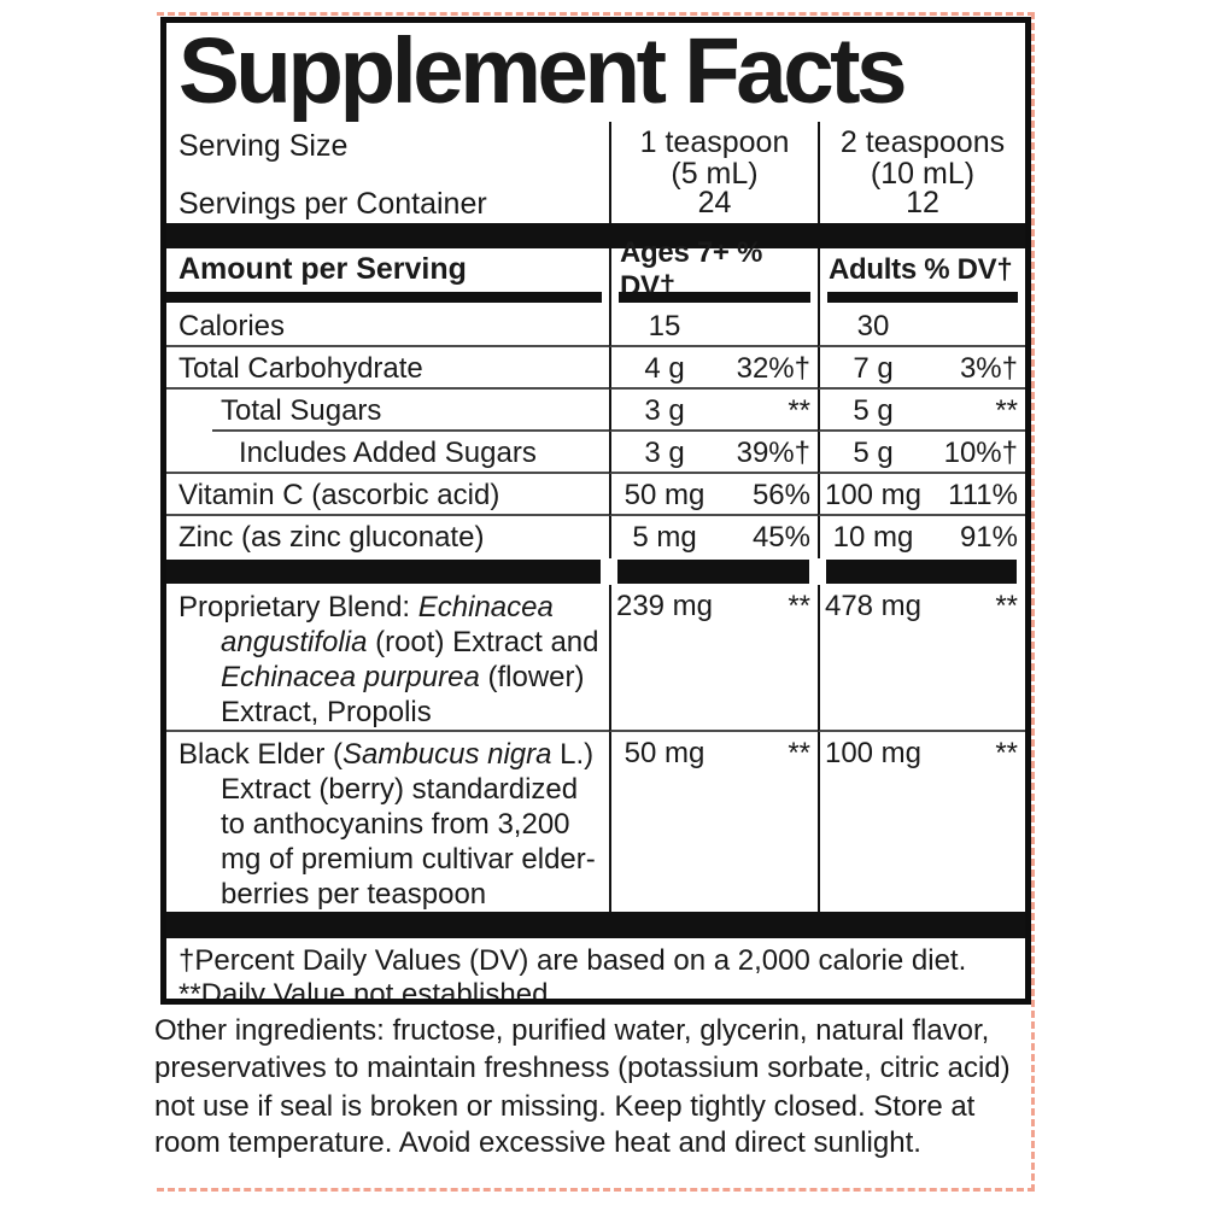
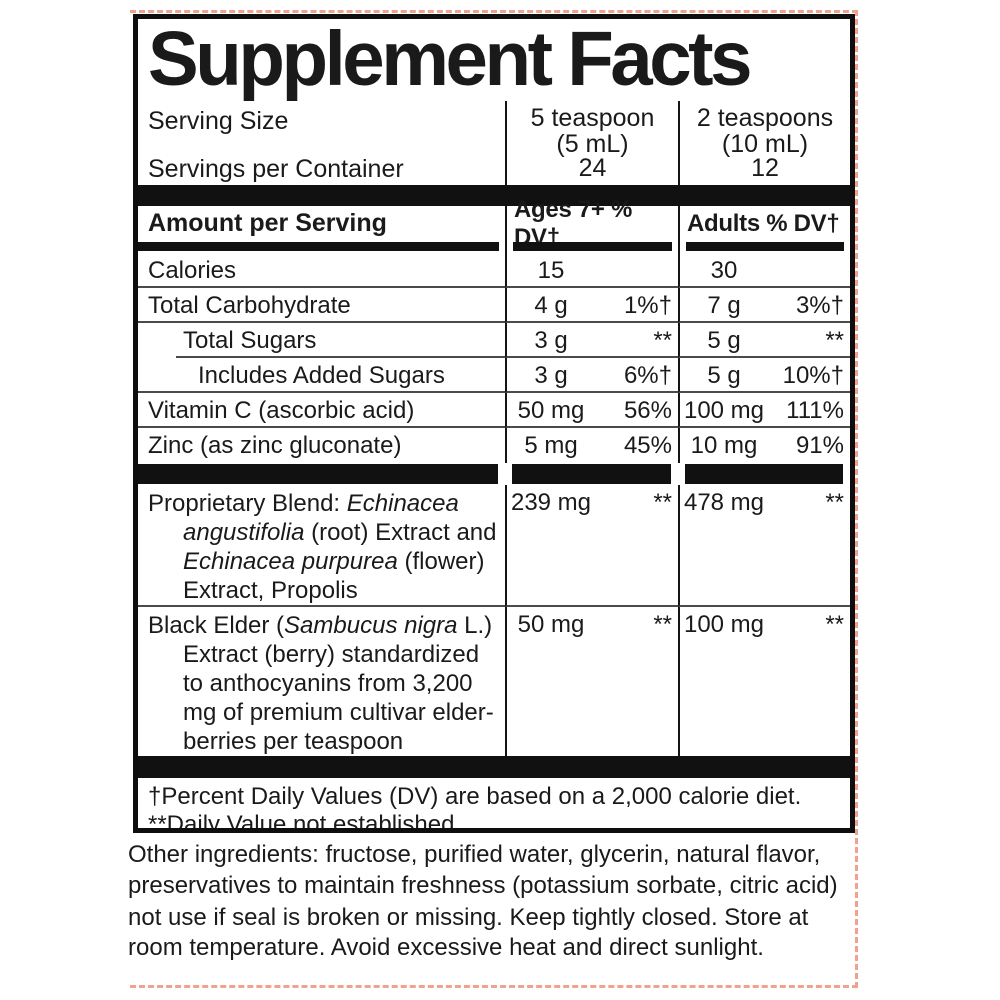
  Supplement Facts
  Serving Size
- 1 teaspoon
+ 5 teaspoon
  (5 mL)
  2 teaspoons
  (10 mL)
  Servings per Container
  24
  12
  Amount per Serving
  Ages 7+ % DV†
  Adults % DV†
  Calories
  15
  30
  Total Carbohydrate
  4 g
- 32%†
+ 1%†
  7 g
  3%†
  Total Sugars
  3 g
  **
  5 g
  **
  Includes Added Sugars
  3 g
- 39%†
+ 6%†
  5 g
  10%†
  Vitamin C (ascorbic acid)
  50 mg
  56%
  100 mg
  111%
  Zinc (as zinc gluconate)
  5 mg
  45%
  10 mg
  91%
  Proprietary Blend: Echinacea angustifolia (root) Extract and Echinacea purpurea (flower) Extract, Propolis
  239 mg
  **
  478 mg
  **
  Black Elder (Sambucus nigra L.) Extract (berry) standardized to anthocyanins from 3,200 mg of premium cultivar elder-berries per teaspoon
  50 mg
  **
  100 mg
  **
  †Percent Daily Values (DV) are based on a 2,000 calorie diet.
  **Daily Value not established.
  Other ingredients: fructose, purified water, glycerin, natural flavor,
  preservatives to maintain freshness (potassium sorbate, citric acid)
  not use if seal is broken or missing. Keep tightly closed. Store at
  room temperature. Avoid excessive heat and direct sunlight.
